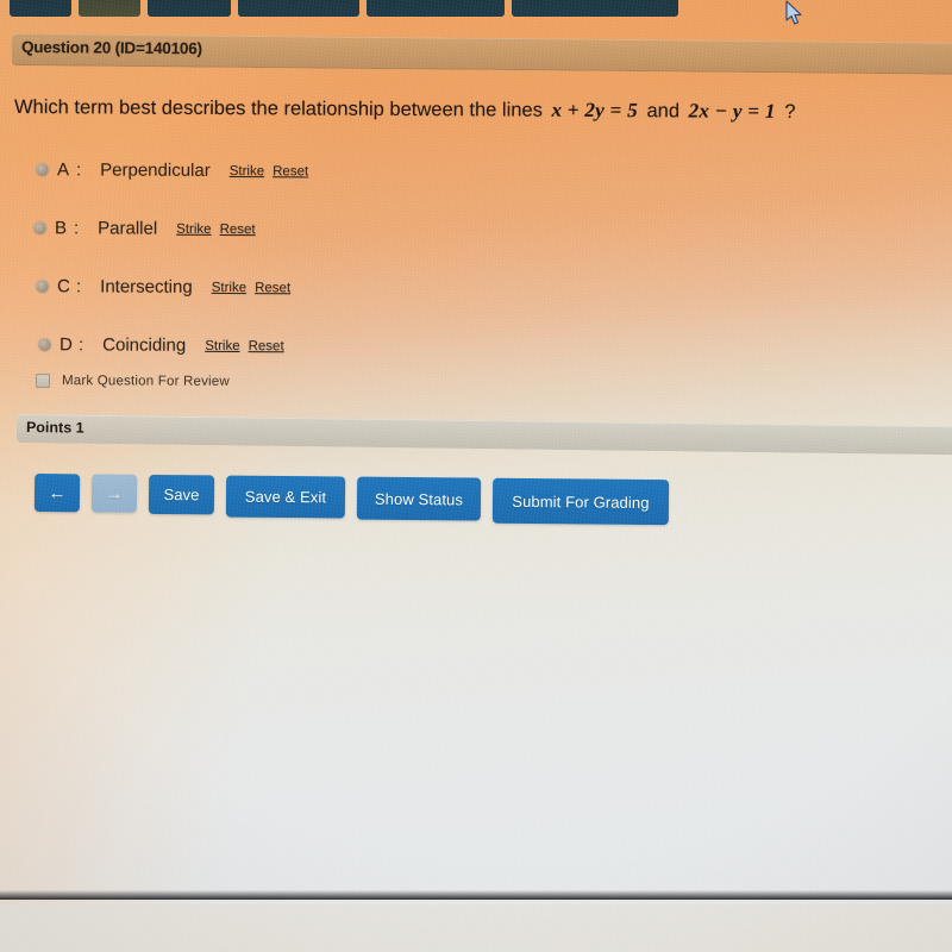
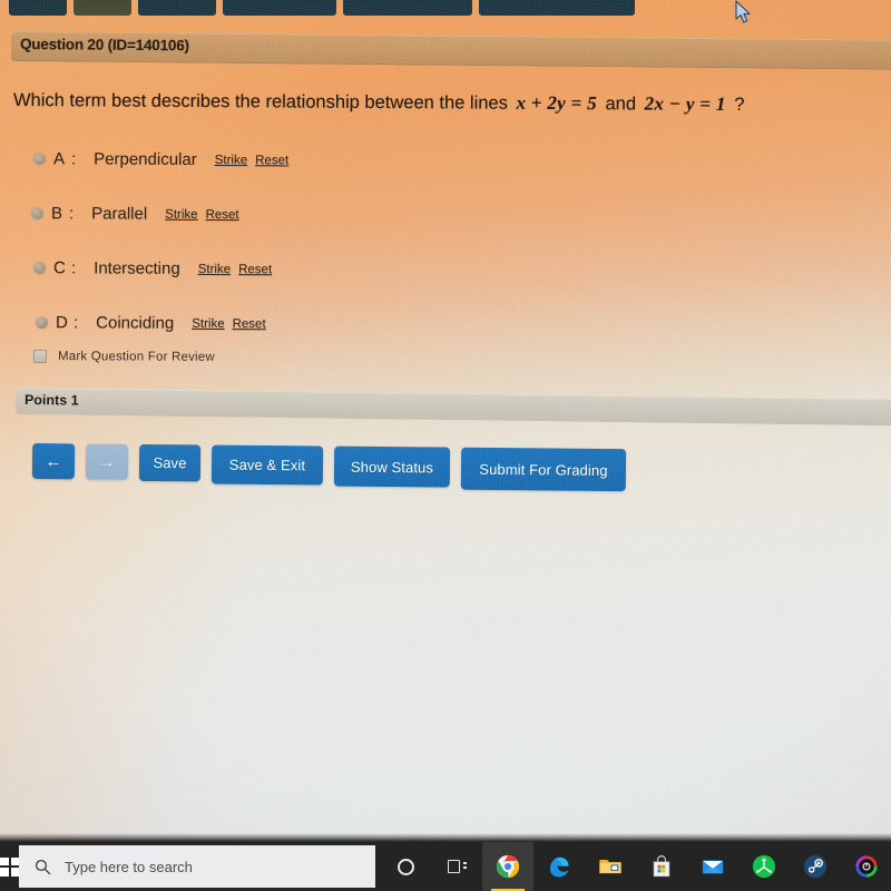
+ Type here to search
